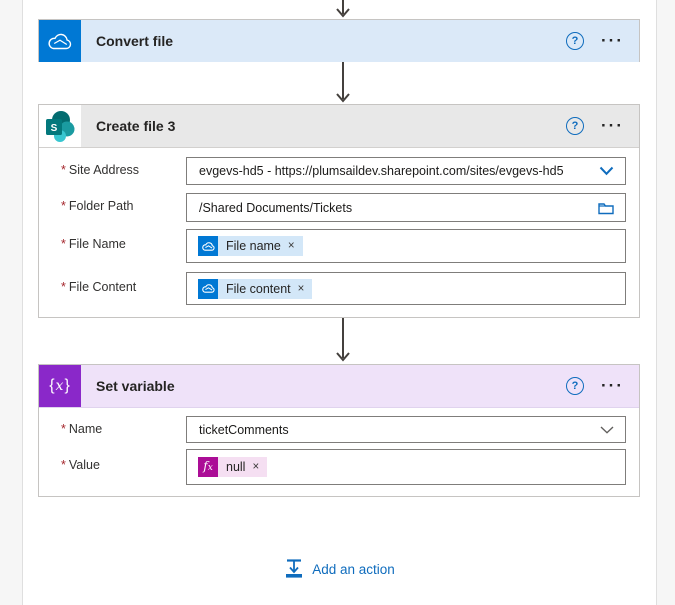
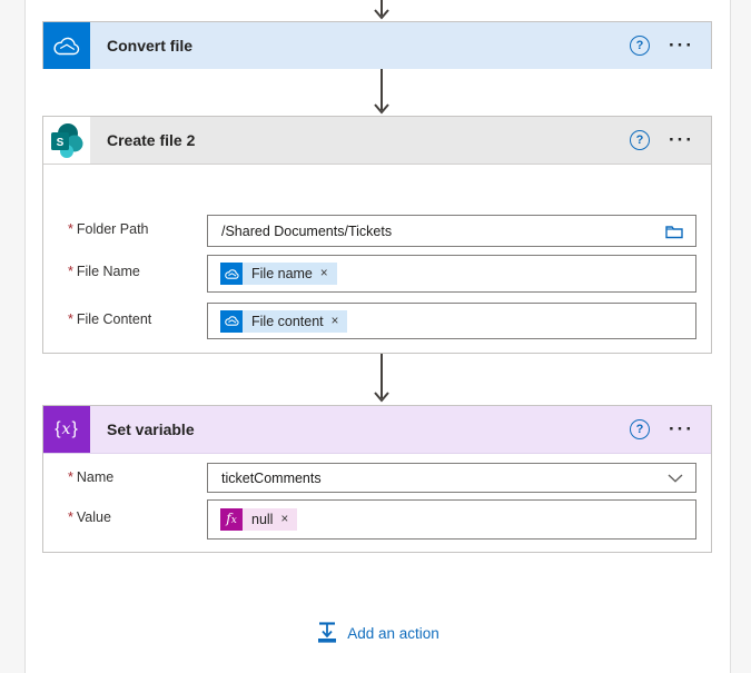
  Convert file
  ?
  ···
  S
- Create file 3
+ Create file 2
  ?
  ···
- * Site Address
- evgevs-hd5 - https://plumsaildev.sharepoint.com/sites/evgevs-hd5
  * Folder Path
  /Shared Documents/Tickets
  * File Name
  File name
  ×
  * File Content
  File content
  ×
  {x}
  Set variable
  ?
  ···
  * Name
  ticketComments
  * Value
  fx
  null
  ×
  Add an action
